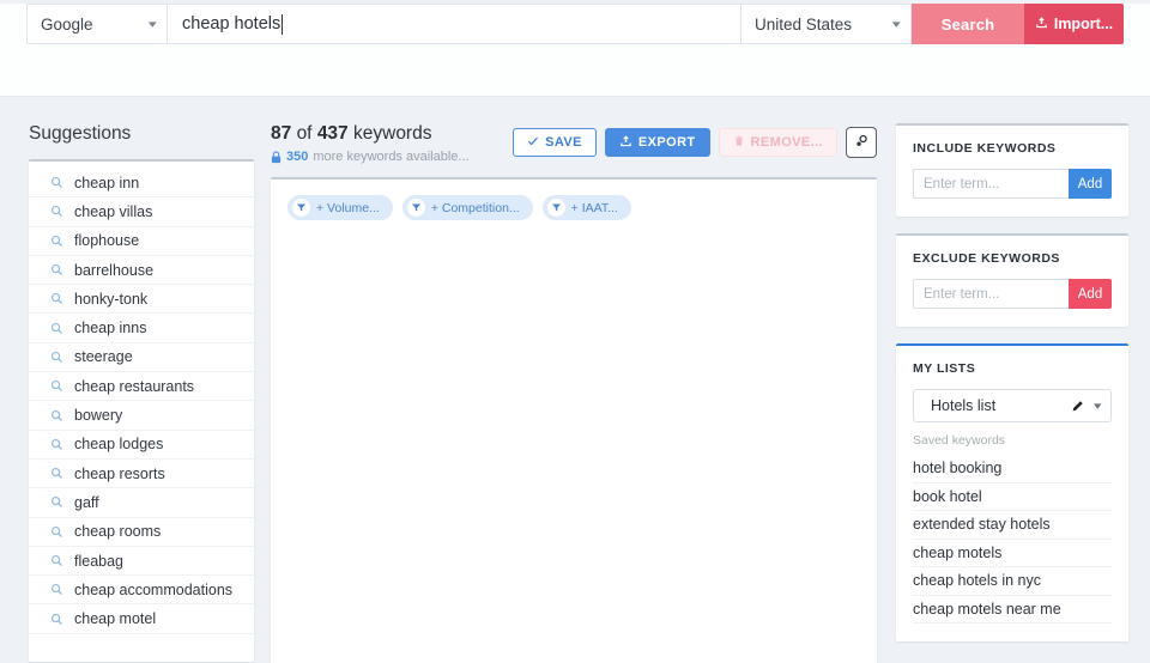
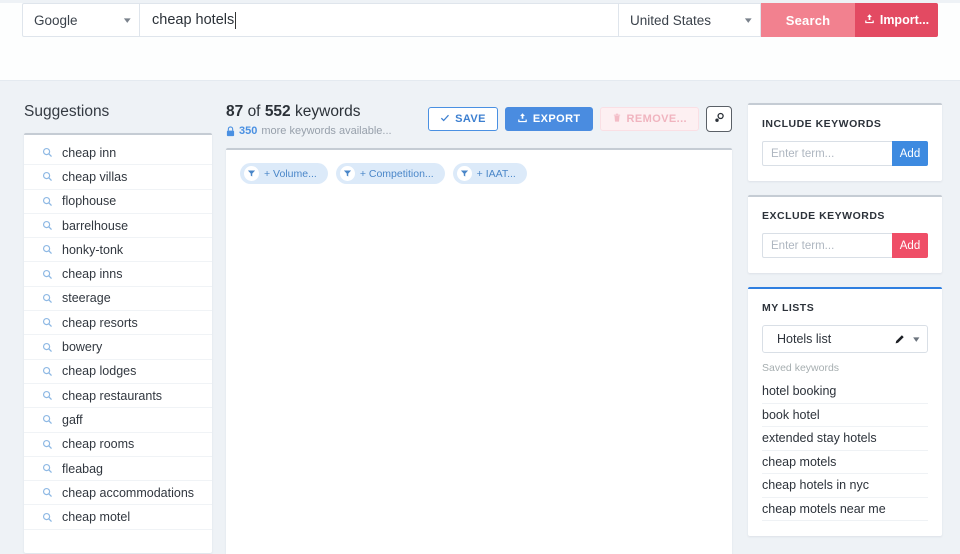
  Google
  ▾
  cheap hotels
  United States
  ▾
  Search
  Import...
  Suggestions
  cheap inn
  cheap villas
  flophouse
  barrelhouse
  honky-tonk
  cheap inns
  steerage
- cheap restaurants
+ cheap resorts
  bowery
  cheap lodges
- cheap resorts
+ cheap restaurants
  gaff
  cheap rooms
  fleabag
  cheap accommodations
  cheap motel
- 87 of 437 keywords
+ 87 of 552 keywords
  350
  more keywords available...
  SAVE
  EXPORT
  REMOVE...
  + Volume...
  + Competition...
  + IAAT...
  INCLUDE KEYWORDS
  Enter term...
  Add
  EXCLUDE KEYWORDS
  Enter term...
  Add
  MY LISTS
  Hotels list
  ▾
  Saved keywords
  hotel booking
  book hotel
  extended stay hotels
  cheap motels
  cheap hotels in nyc
  cheap motels near me
